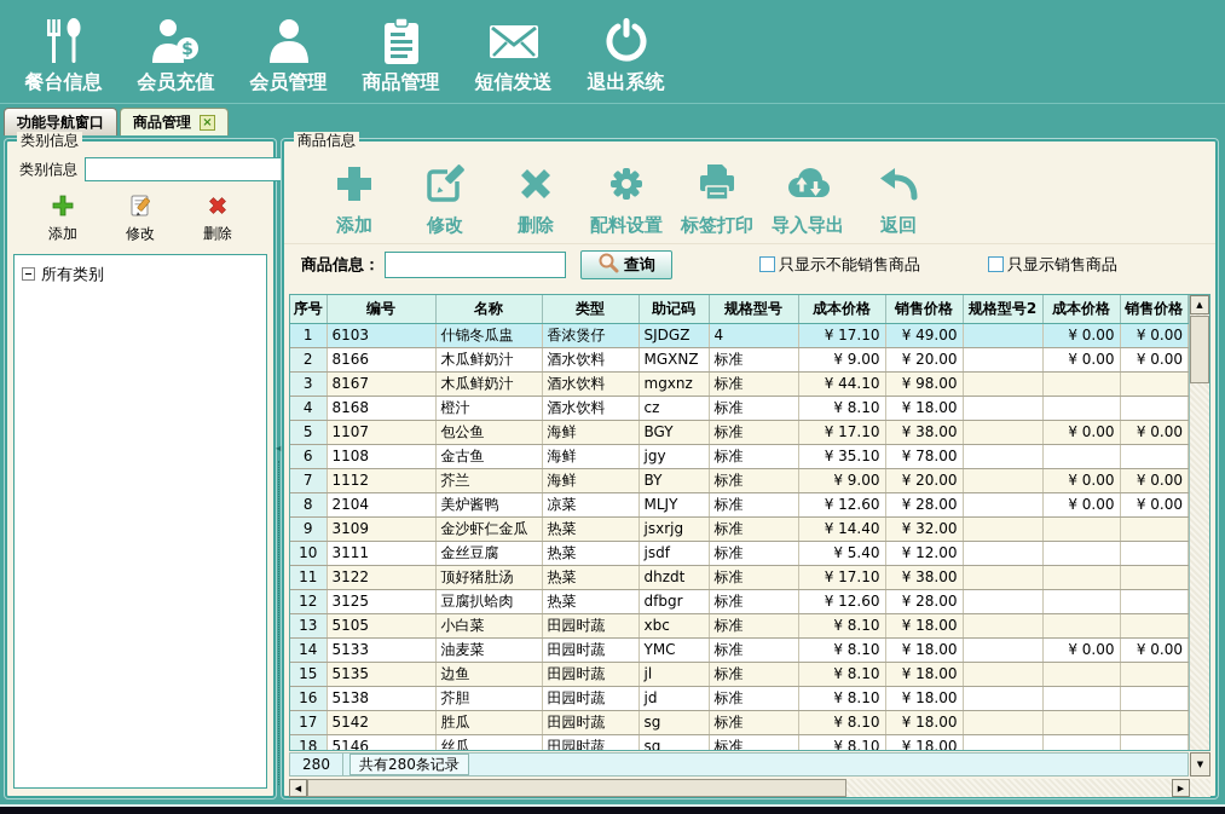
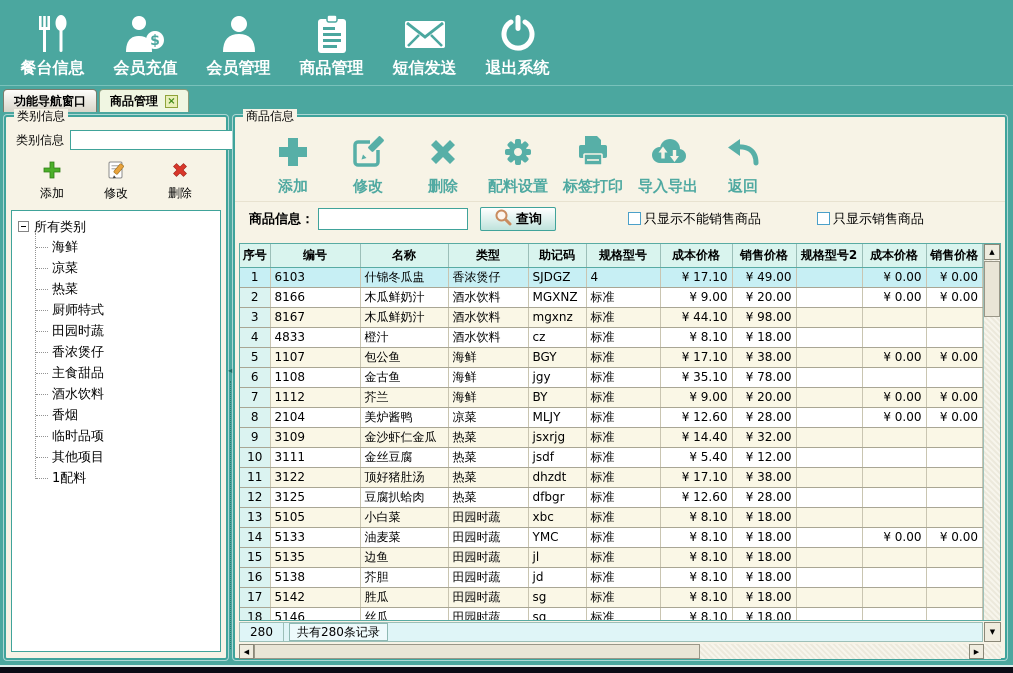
  餐台信息
  $
  会员充值
  会员管理
  商品管理
  短信发送
  退出系统
  功能导航窗口
  商品管理
  ×
  类别信息
  类别信息
  添加
  修改
  删除
  所有类别
+ 海鲜
+ 凉菜
+ 热菜
+ 厨师特式
+ 田园时蔬
+ 香浓煲仔
+ 主食甜品
+ 酒水饮料
+ 香烟
+ 临时品项
+ 其他项目
+ 1配料
  ◀
  商品信息
  添加
  修改
  删除
  配料设置
  标签打印
  导入导出
  返回
  商品信息：
  查询
  只显示不能销售商品
  只显示销售商品
  序号	编号	名称	类型	助记码	规格型号	成本价格	销售价格	规格型号2	成本价格	销售价格
  1	6103	什锦冬瓜盅	香浓煲仔	SJDGZ	4	¥ 17.10	¥ 49.00		¥ 0.00	¥ 0.00
  2	8166	木瓜鲜奶汁	酒水饮料	MGXNZ	标准	¥ 9.00	¥ 20.00		¥ 0.00	¥ 0.00
  3	8167	木瓜鲜奶汁	酒水饮料	mgxnz	标准	¥ 44.10	¥ 98.00
- 4	8168	橙汁	酒水饮料	cz	标准	¥ 8.10	¥ 18.00
+ 4	4833	橙汁	酒水饮料	cz	标准	¥ 8.10	¥ 18.00
  5	1107	包公鱼	海鲜	BGY	标准	¥ 17.10	¥ 38.00		¥ 0.00	¥ 0.00
  6	1108	金古鱼	海鲜	jgy	标准	¥ 35.10	¥ 78.00
  7	1112	芥兰	海鲜	BY	标准	¥ 9.00	¥ 20.00		¥ 0.00	¥ 0.00
  8	2104	美炉酱鸭	凉菜	MLJY	标准	¥ 12.60	¥ 28.00		¥ 0.00	¥ 0.00
  9	3109	金沙虾仁金瓜	热菜	jsxrjg	标准	¥ 14.40	¥ 32.00
  10	3111	金丝豆腐	热菜	jsdf	标准	¥ 5.40	¥ 12.00
  11	3122	顶好猪肚汤	热菜	dhzdt	标准	¥ 17.10	¥ 38.00
  12	3125	豆腐扒蛤肉	热菜	dfbgr	标准	¥ 12.60	¥ 28.00
  13	5105	小白菜	田园时蔬	xbc	标准	¥ 8.10	¥ 18.00
  14	5133	油麦菜	田园时蔬	YMC	标准	¥ 8.10	¥ 18.00		¥ 0.00	¥ 0.00
  15	5135	边鱼	田园时蔬	jl	标准	¥ 8.10	¥ 18.00
  16	5138	芥胆	田园时蔬	jd	标准	¥ 8.10	¥ 18.00
  17	5142	胜瓜	田园时蔬	sg	标准	¥ 8.10	¥ 18.00
  18	5146	丝瓜	田园时蔬	sg	标准	¥ 8.10	¥ 18.00
  ▲
  280
  共有280条记录
  ▼
  ◀
  ▶
